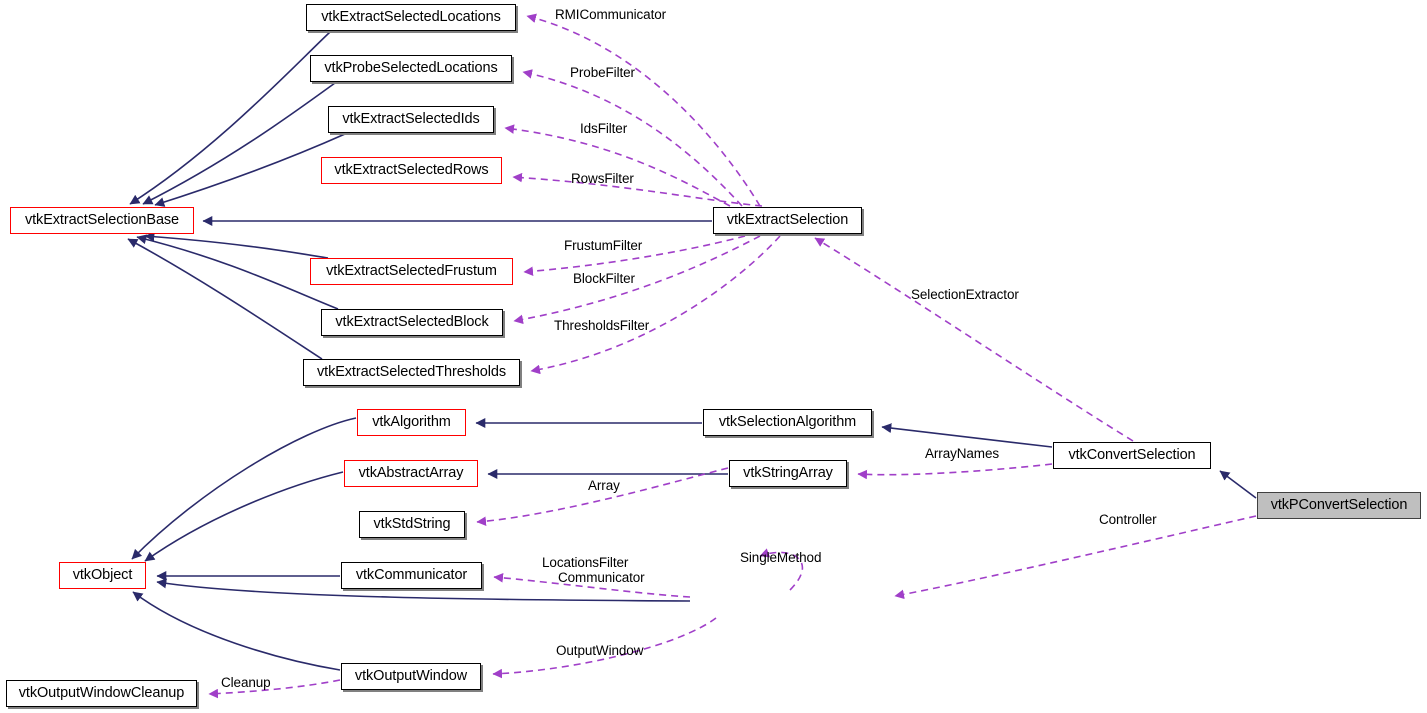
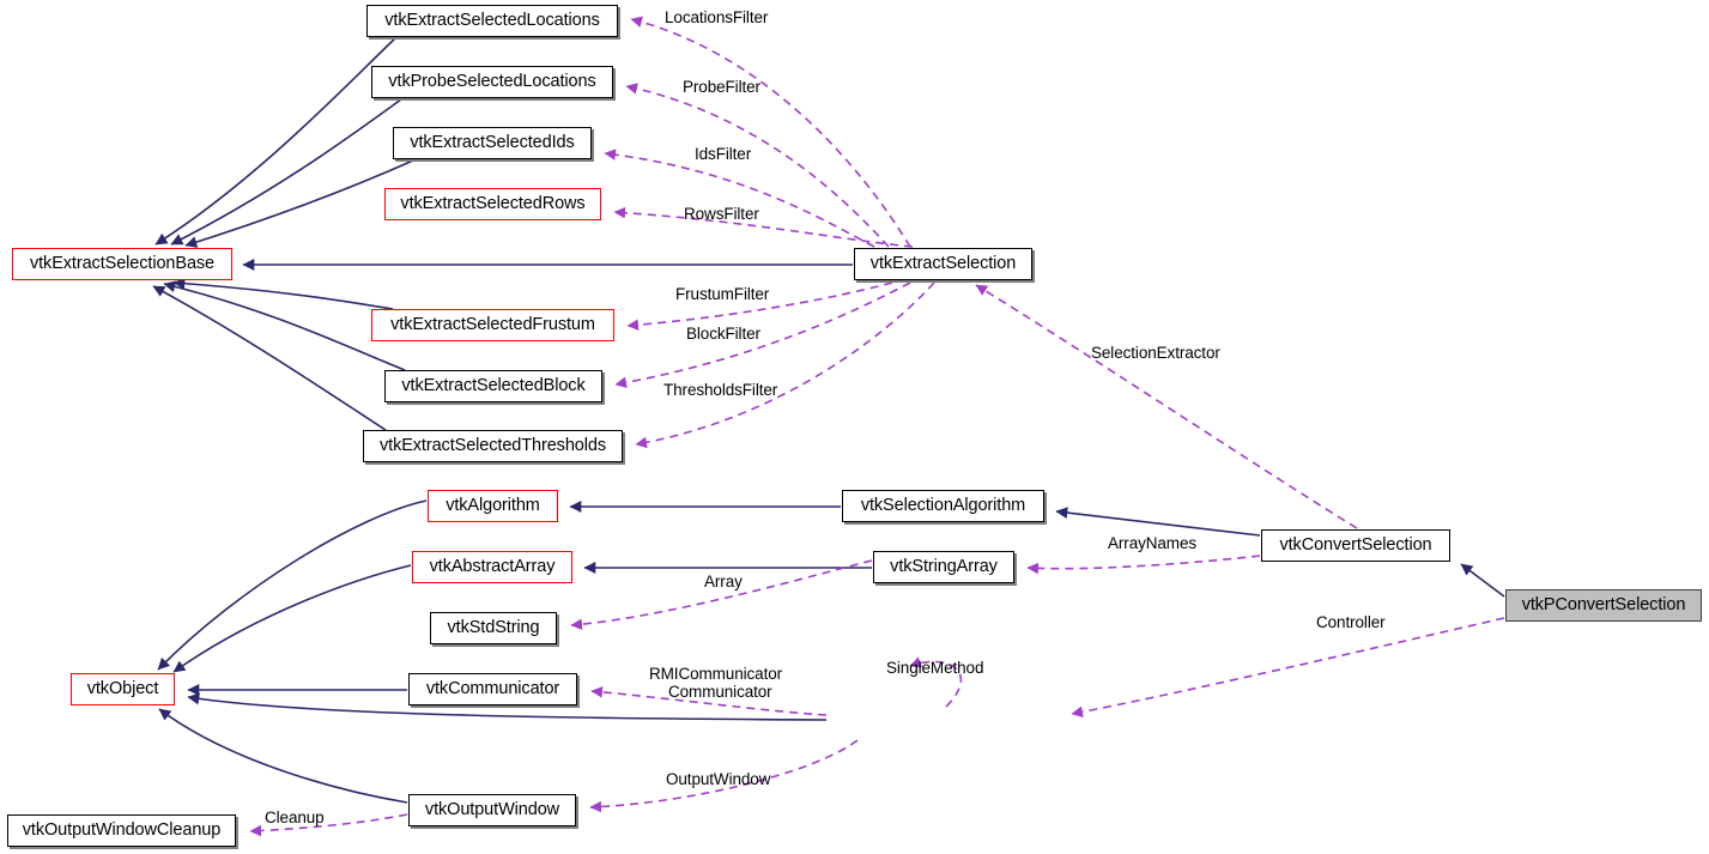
  vtkExtractSelectedLocations
  vtkProbeSelectedLocations
  vtkExtractSelectedIds
  vtkExtractSelectedRows
  vtkExtractSelectionBase
  vtkExtractSelection
  vtkExtractSelectedFrustum
  vtkExtractSelectedBlock
  vtkExtractSelectedThresholds
  vtkAlgorithm
  vtkSelectionAlgorithm
  vtkConvertSelection
  vtkAbstractArray
  vtkStringArray
  vtkPConvertSelection
  vtkStdString
  vtkObject
  vtkCommunicator
  vtkOutputWindow
  vtkOutputWindowCleanup
- RMICommunicator
+ LocationsFilter
  ProbeFilter
  IdsFilter
  RowsFilter
  FrustumFilter
  BlockFilter
  ThresholdsFilter
  SelectionExtractor
  ArrayNames
  Array
  Controller
  SingleMethod
- LocationsFilter
+ RMICommunicator
  Communicator
  OutputWindow
  Cleanup
